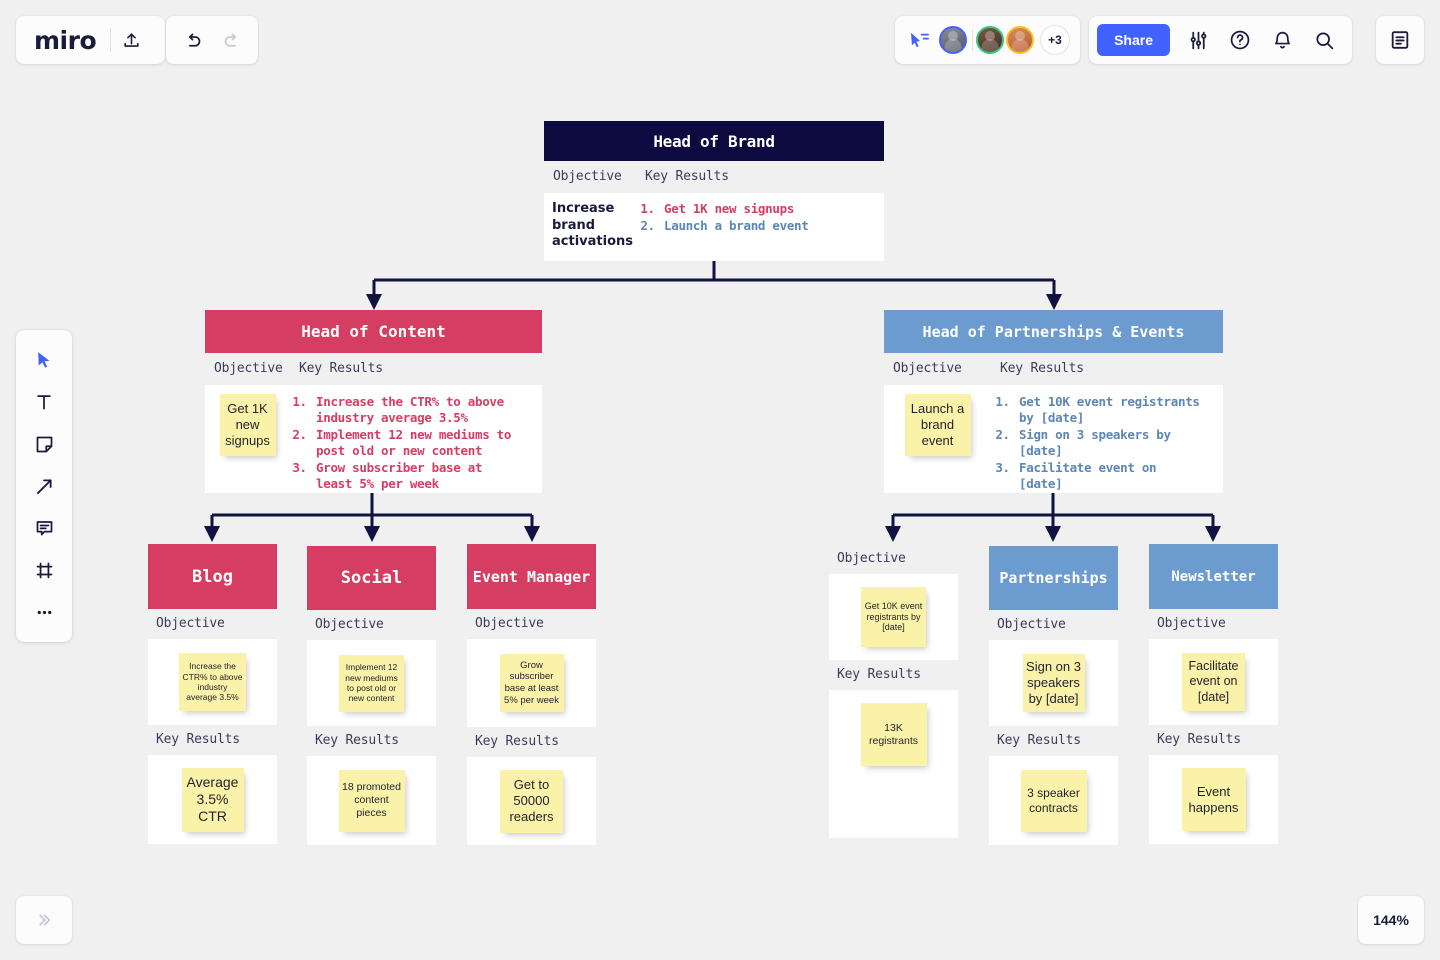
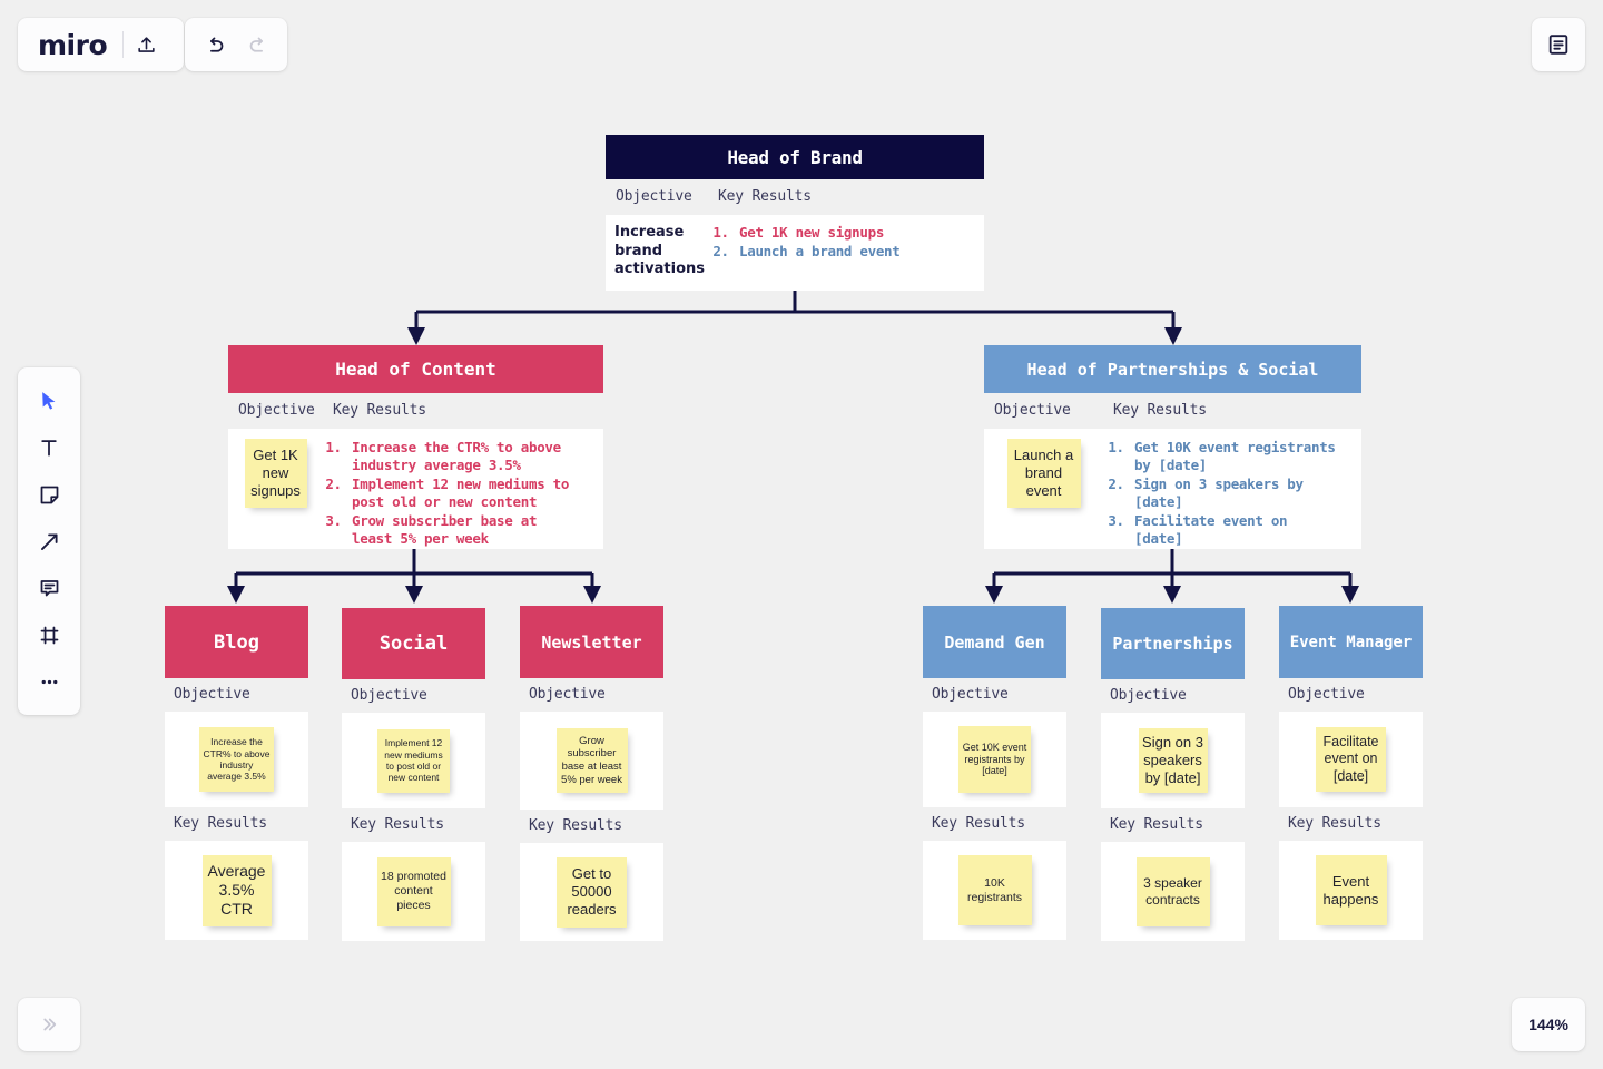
  Head of Brand
  Objective
  Key Results
  Increase brand activations
  Get 1K new signups
  Launch a brand event
  Head of Content
  Objective
  Key Results
  Get 1K new signups
  Increase the CTR% to above industry average 3.5%
  Implement 12 new mediums to post old or new content
  Grow subscriber base at least 5% per week
- Head of Partnerships & Events
+ Head of Partnerships & Social
  Objective
  Key Results
  Launch a brand event
  Get 10K event registrants by [date]
  Sign on 3 speakers by [date]
  Facilitate event on [date]
  Blog
  Objective
  Increase the CTR% to above industry average 3.5%
  Key Results
  Average 3.5% CTR
  Social
  Objective
  Implement 12 new mediums to post old or new content
  Key Results
  18 promoted content pieces
- Event Manager
+ Newsletter
  Objective
  Grow subscriber base at least 5% per week
  Key Results
  Get to 50000 readers
+ Demand Gen
  Objective
  Get 10K event registrants by [date]
  Key Results
- 13K registrants
+ 10K registrants
  Partnerships
  Objective
  Sign on 3 speakers by [date]
  Key Results
  3 speaker contracts
- Newsletter
+ Event Manager
  Objective
  Facilitate event on [date]
  Key Results
  Event happens
  miro
- +3
- Share
  144%
